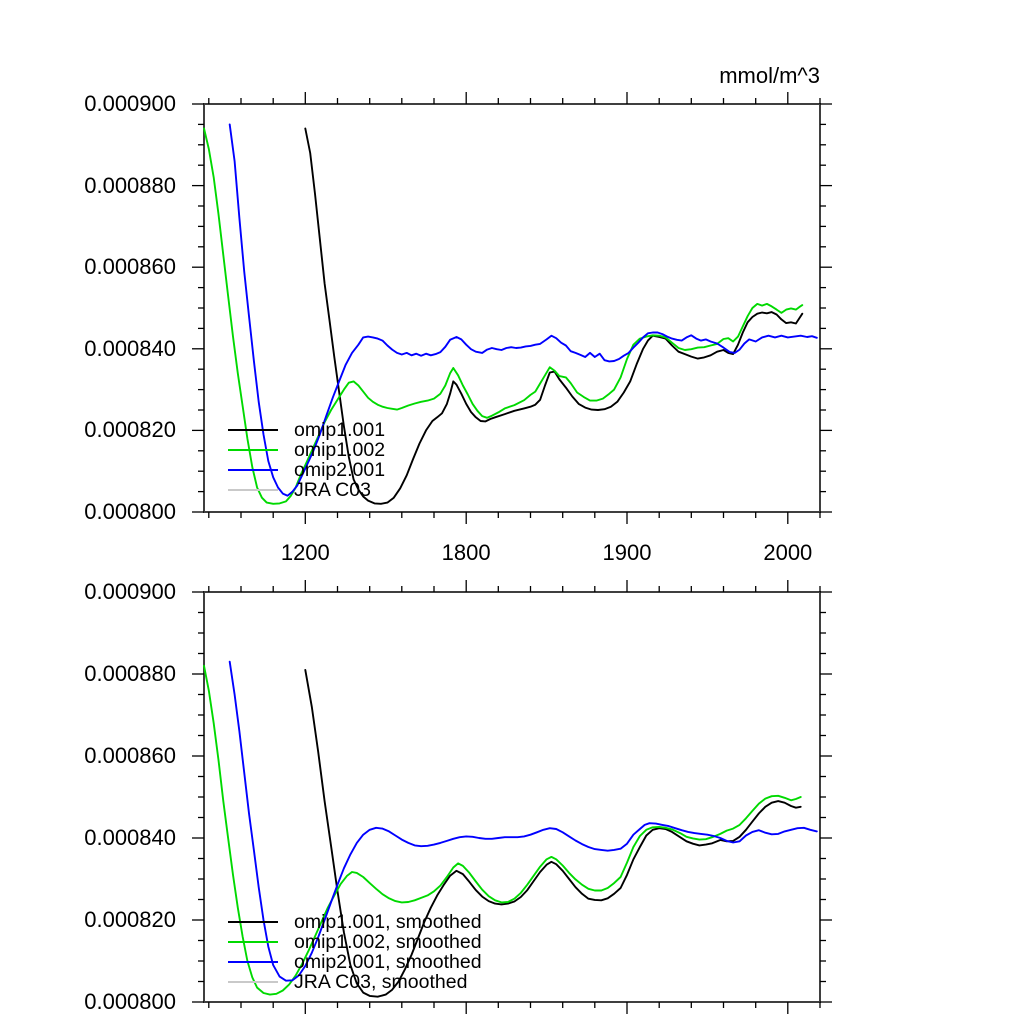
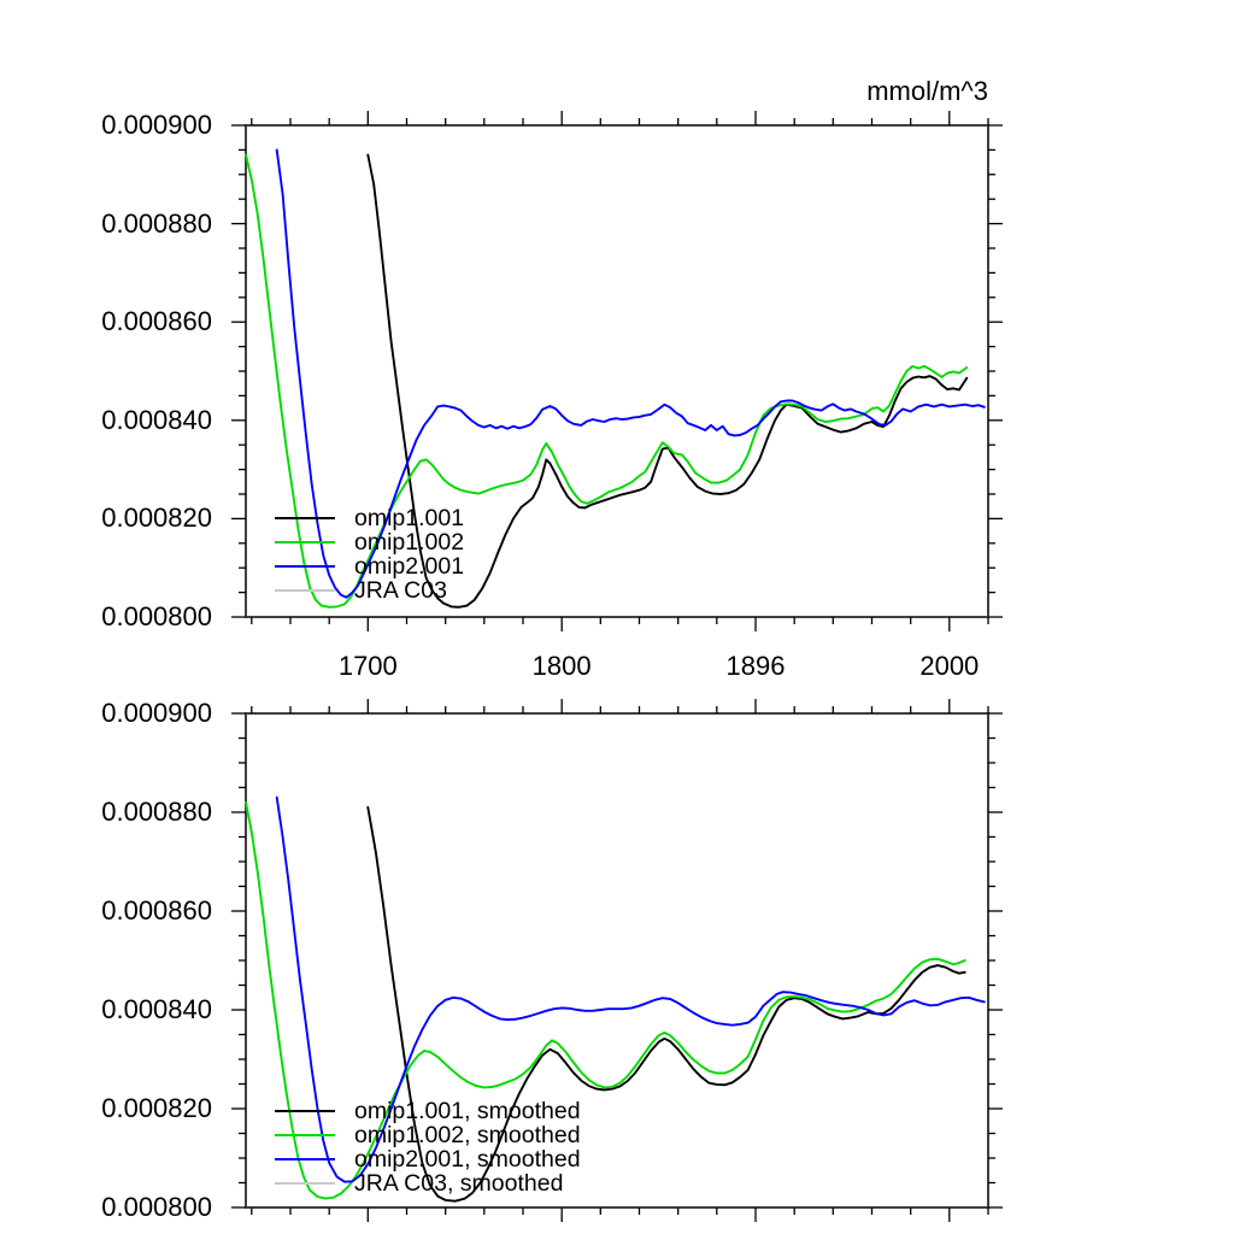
  mmol/m^3
  0.000900
  0.000880
  0.000860
  0.000840
  0.000820
  0.000800
- 1200
+ 1700
  1800
- 1900
+ 1896
  2000
  omip1.001
  omip1.002
  omip2.001
  JRA C03
  0.000900
  0.000880
  0.000860
  0.000840
  0.000820
  0.000800
  omip1.001, smoothed
  omip1.002, smoothed
  omip2.001, smoothed
  JRA C03, smoothed
